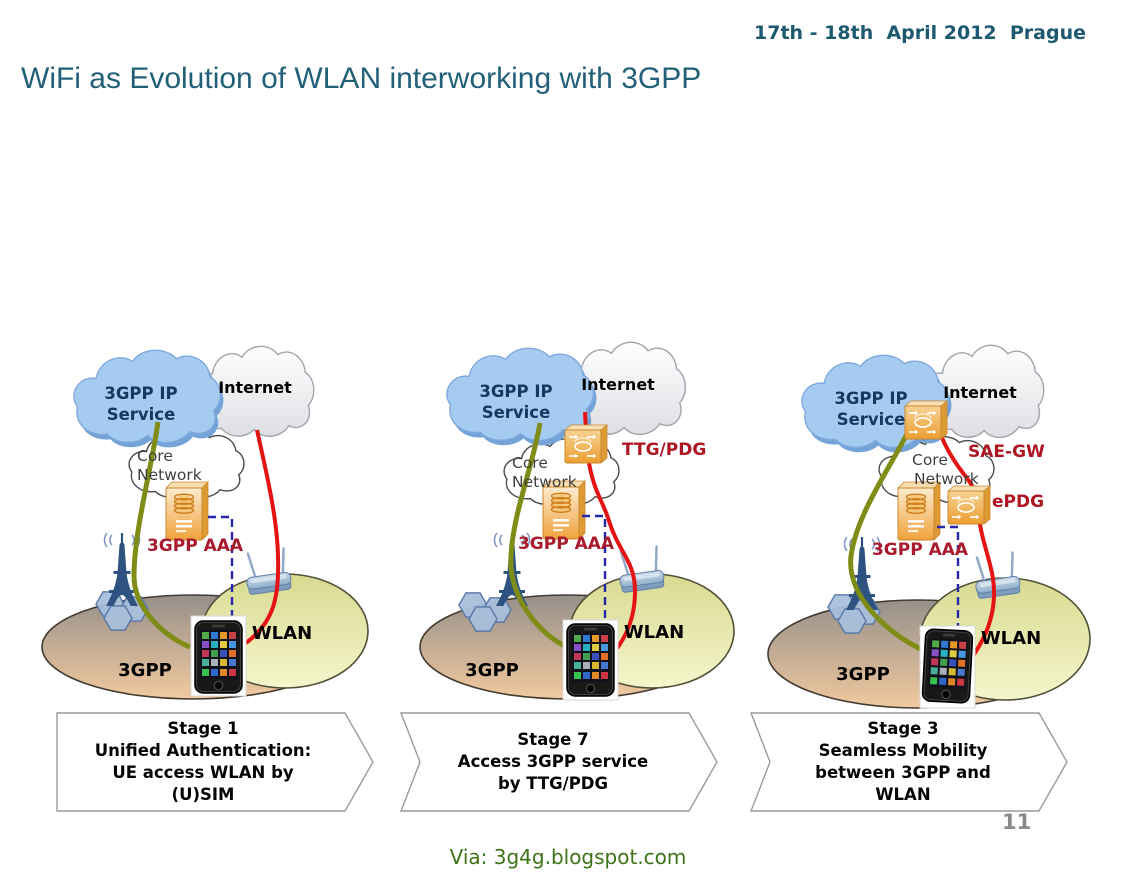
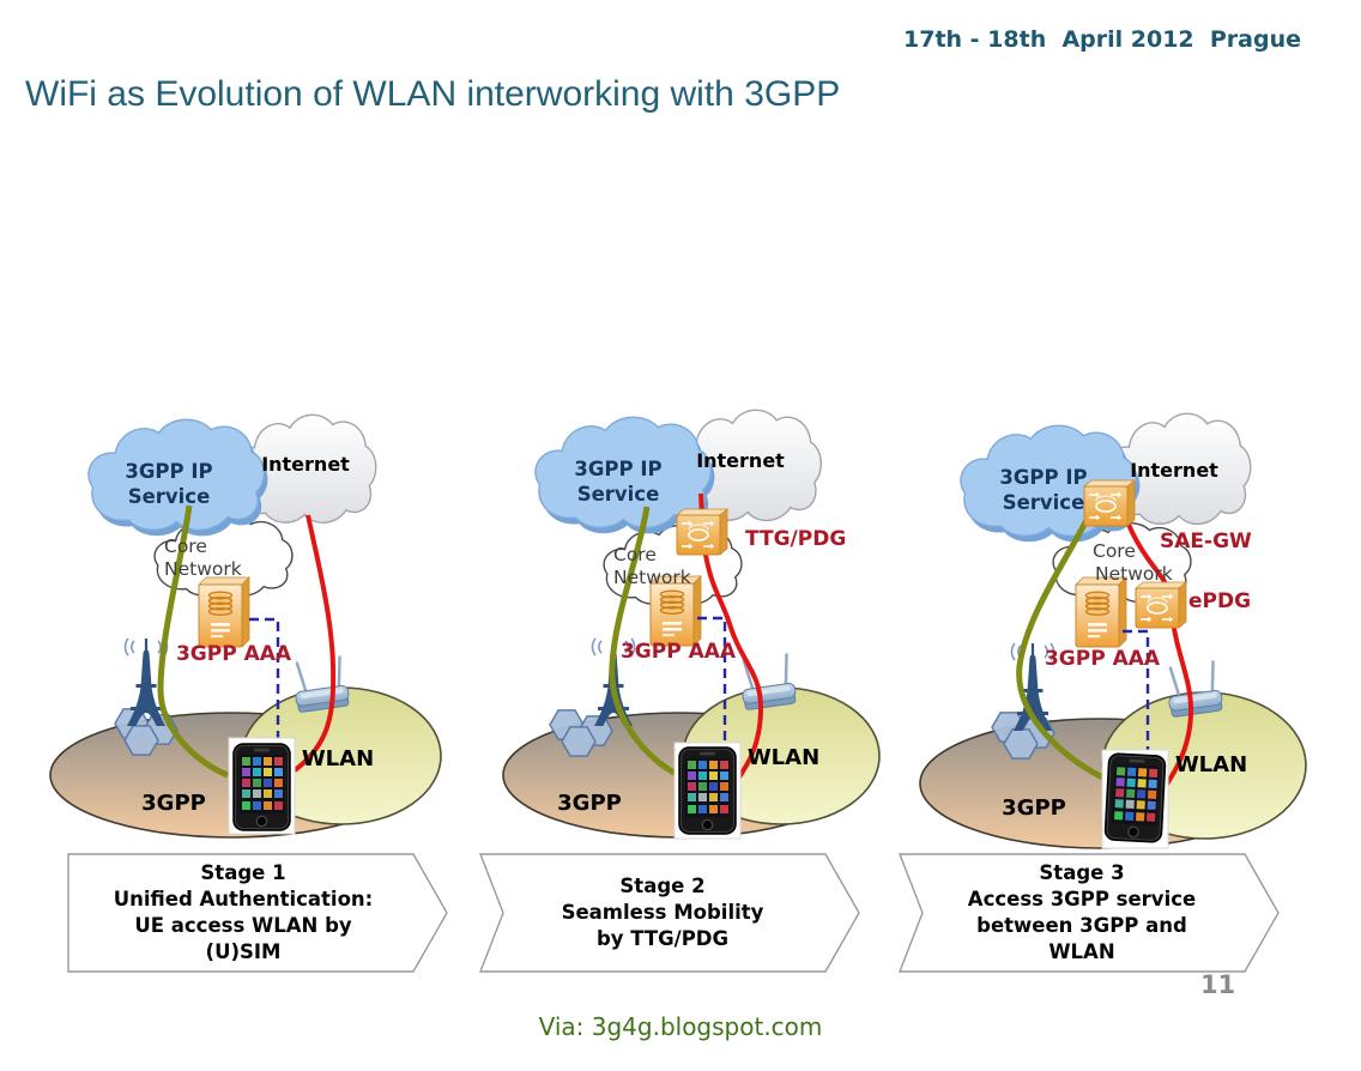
  17th - 18th April 2012 Prague
  WiFi as Evolution of WLAN interworking with 3GPP
  3GPP IP
  Service
  Internet
  Core
  Network
  3GPP AAA
  3GPP
  WLAN
  3GPP IP
  Service
  Internet
  Core
  Network
  3GPP AAA
  TTG/PDG
  3GPP
  WLAN
  3GPP IP
  Service
  Internet
  Core
  Network
  3GPP AAA
  SAE-GW
  ePDG
  3GPP
  WLAN
  Stage 1
  Unified Authentication:
  UE access WLAN by
  (U)SIM
- Stage 7
+ Stage 2
- Access 3GPP service
+ Seamless Mobility
  by TTG/PDG
  Stage 3
- Seamless Mobility
+ Access 3GPP service
  between 3GPP and
  WLAN
  Via: 3g4g.blogspot.com
  11
